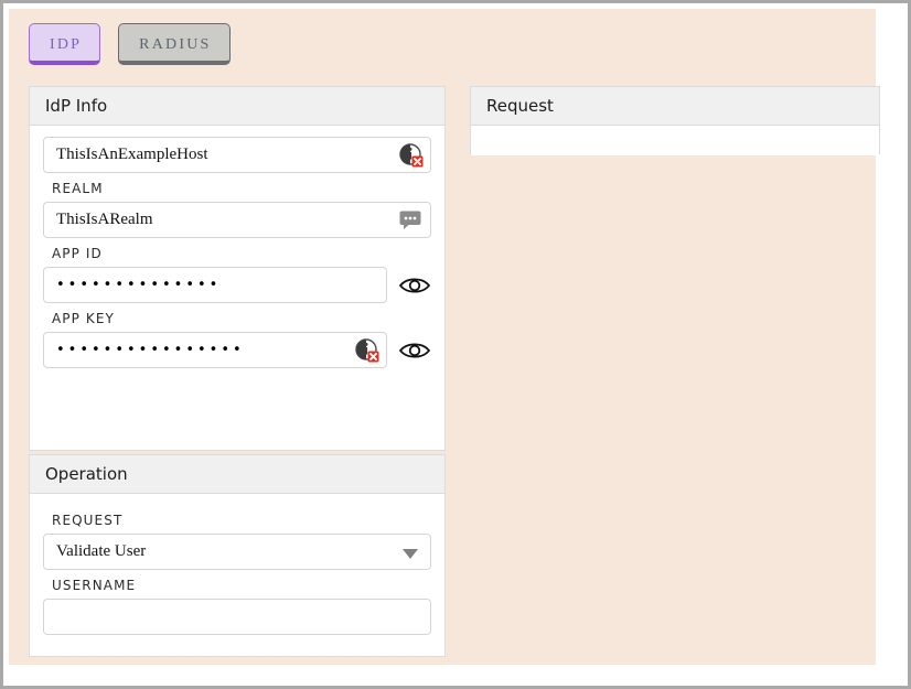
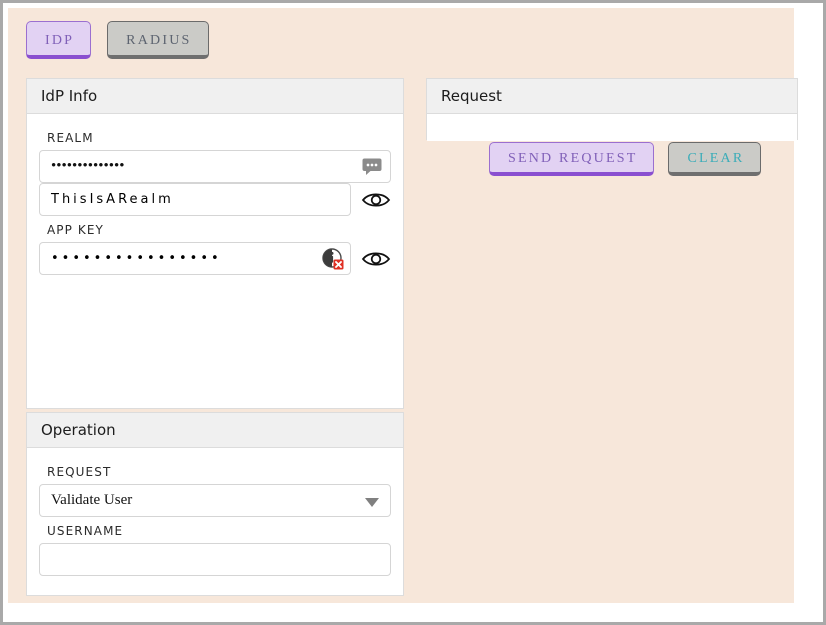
  IDP
  RADIUS
  IdP Info
- ThisIsAnExampleHost
  REALM
- ThisIsARealm
+ ••••••••••••••
- APP ID
- ••••••••••••••
+ ThisIsARealm
  APP KEY
  ••••••••••••••••
  Operation
  REQUEST
  Validate User
  USERNAME
  Request
+ SEND REQUEST
+ CLEAR
